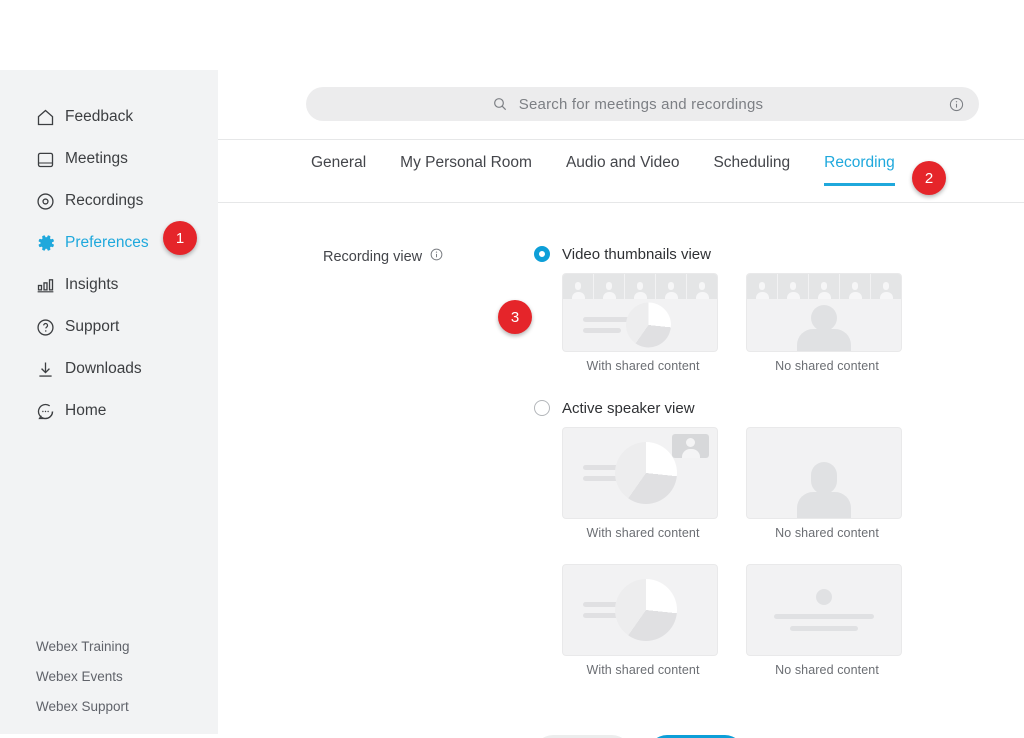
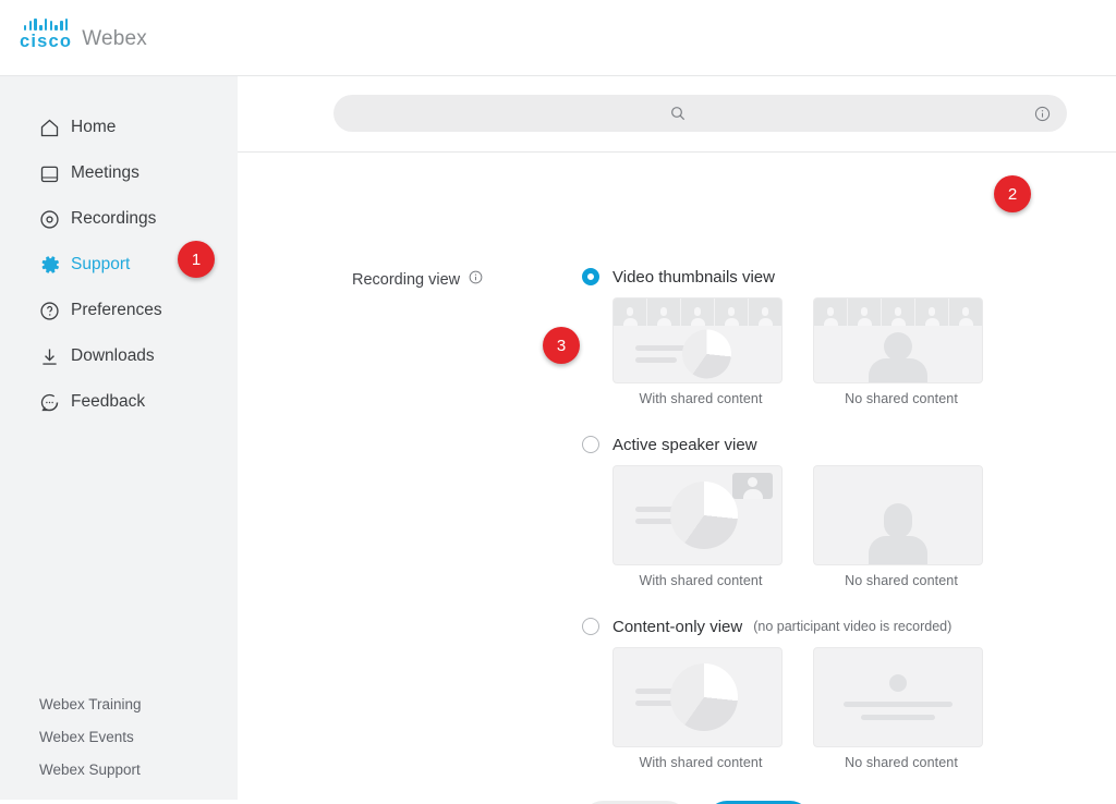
+ cisco
+ Webex
- Feedback
+ Home
  Meetings
  Recordings
- Preferences
+ Support
- Insights
- Support
+ Preferences
  Downloads
- Home
+ Feedback
  Webex Training
  Webex Events
  Webex Support
- Search for meetings and recordings
- General
- My Personal Room
- Audio and Video
- Scheduling
- Recording
  Recording view
  Video thumbnails view
  With shared content
  No shared content
  Active speaker view
  With shared content
  No shared content
+ Content-only view
+ (no participant video is recorded)
  With shared content
  No shared content
  1
  2
  3
